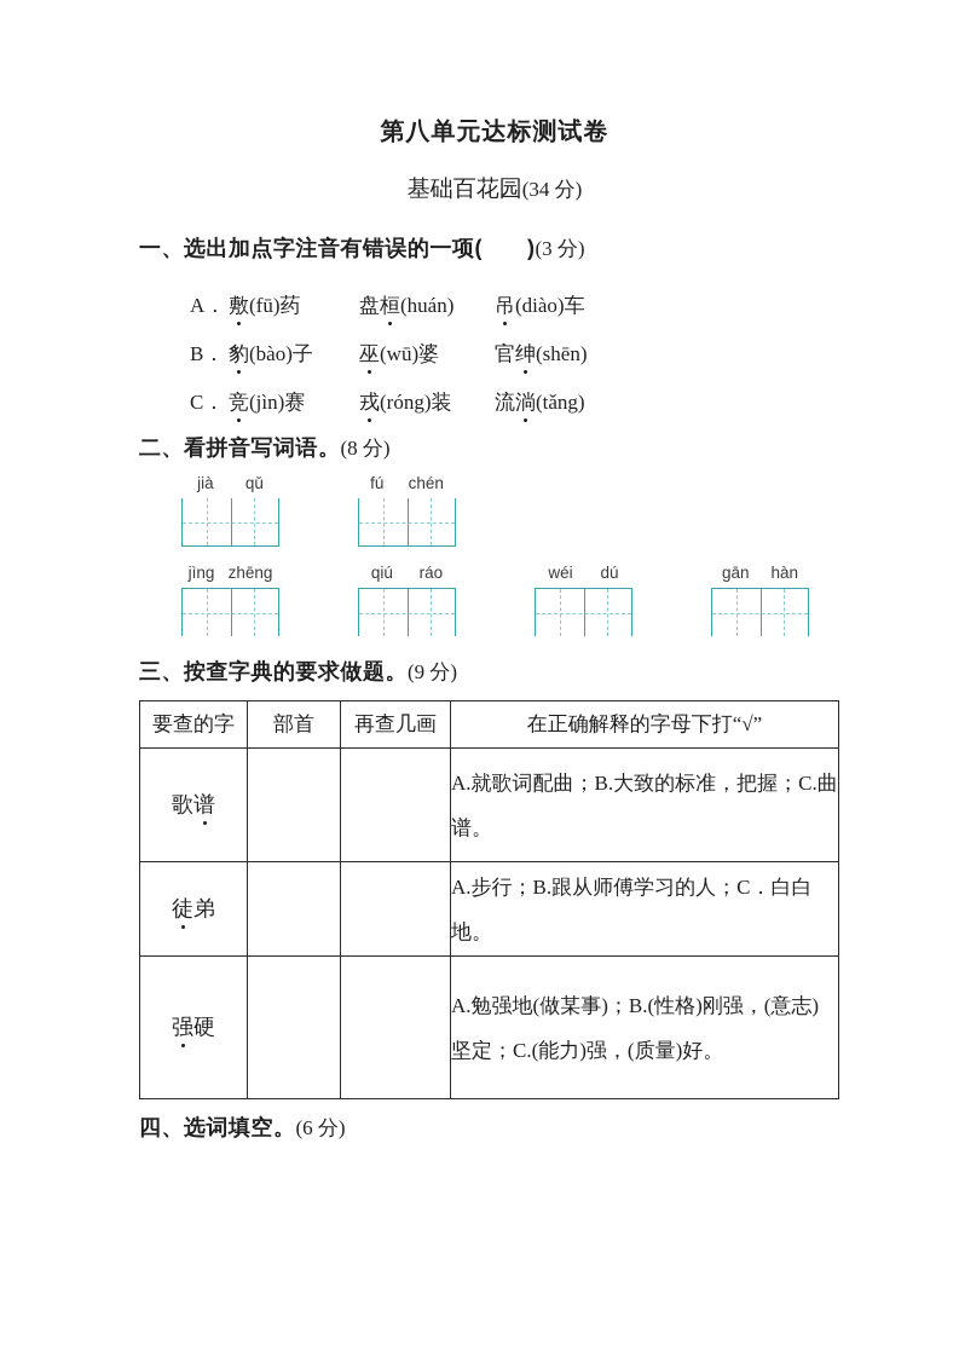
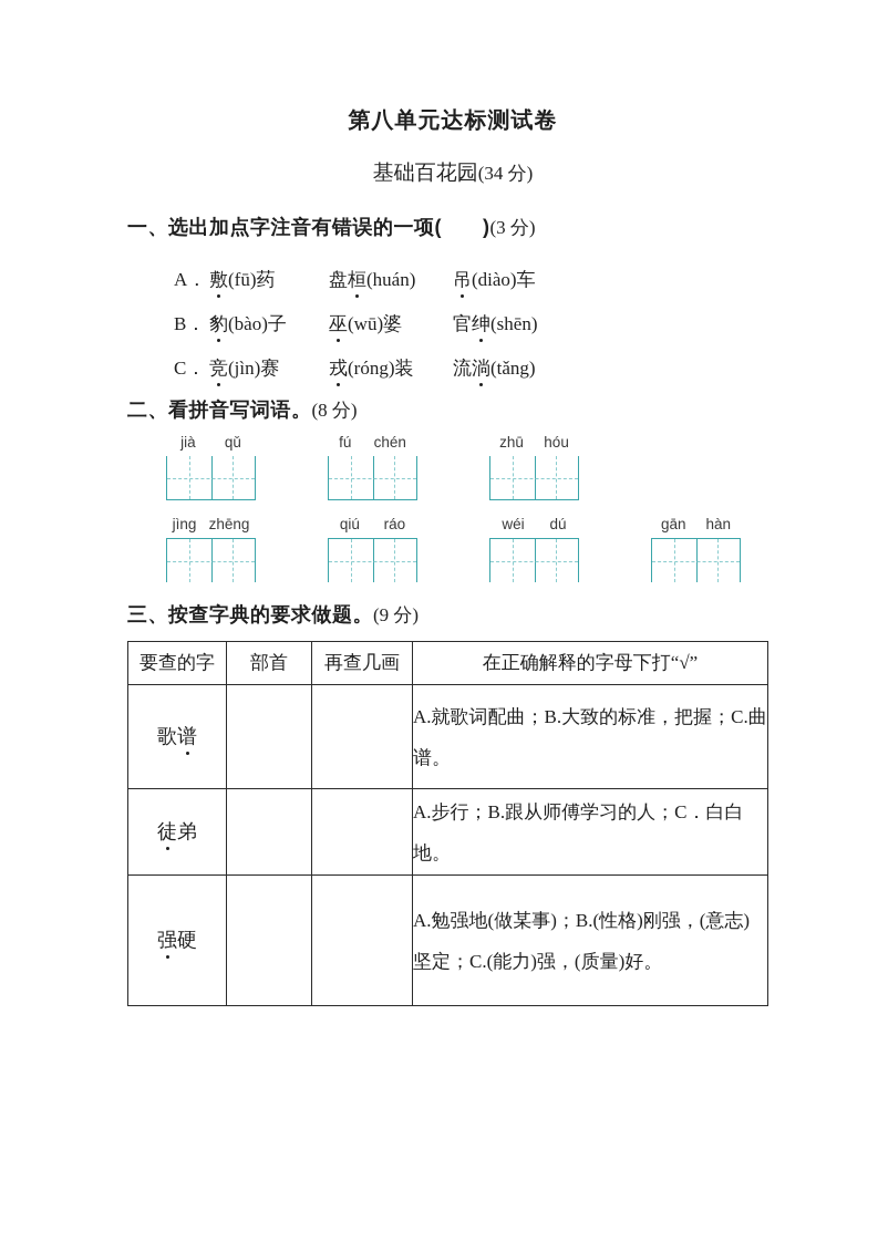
  第八单元达标测试卷
  基础百花园(34 分)
  一、选出加点字注音有错误的一项( )(3 分)
  A．
  敷(fū)药
  盘桓(huán)
  吊(diào)车
  B．
  豹(bào)子
  巫(wū)婆
  官绅(shēn)
  C．
  竞(jìn)赛
  戎(róng)装
  流淌(tǎng)
  二、看拼音写词语。(8 分)
  jià
  qǔ
  fú
  chén
+ zhū
+ hóu
  jìng
  zhēng
  qiú
  ráo
  wéi
  dú
  gān
  hàn
  三、按查字典的要求做题。(9 分)
  要查的字	部首	再查几画	在正确解释的字母下打“√”
  歌谱			A.就歌词配曲；B.大致的标准，把握；C.曲谱。
  徒弟			A.步行；B.跟从师傅学习的人；C．白白地。
  强硬			A.勉强地(做某事)；B.(性格)刚强，(意志)坚定；C.(能力)强，(质量)好。
- 四、选词填空。(6 分)
